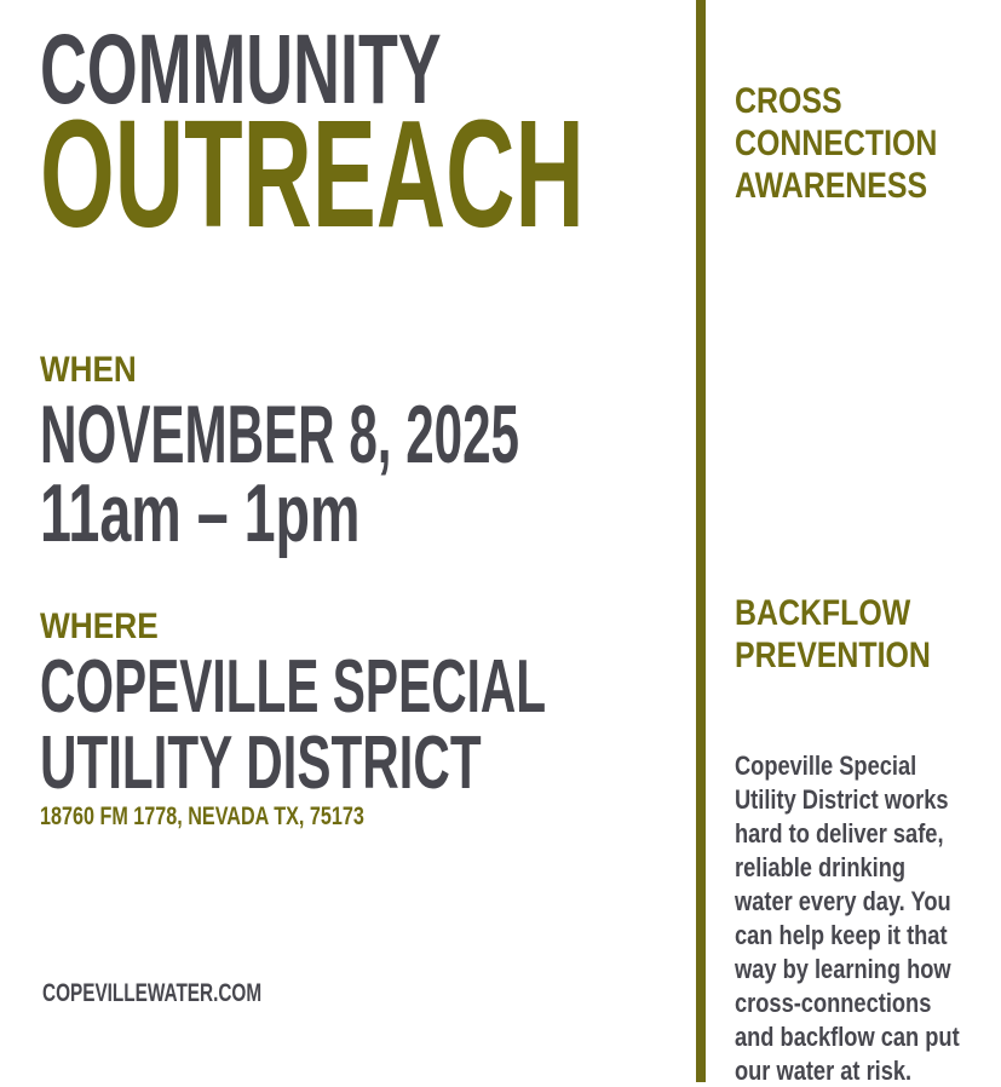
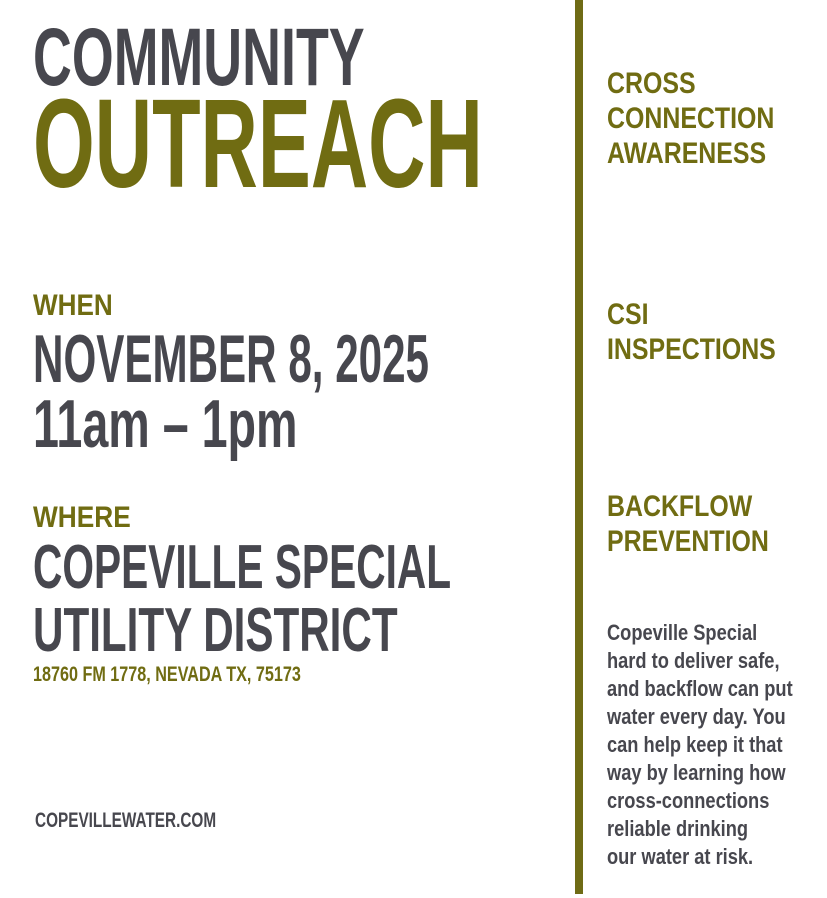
  COMMUNITY
  OUTREACH
  WHEN
  NOVEMBER 8, 2025
  11am – 1pm
  WHERE
  COPEVILLE SPECIAL
  UTILITY DISTRICT
  18760 FM 1778, NEVADA TX, 75173
  COPEVILLEWATER.COM
  CROSS
  CONNECTION
  AWARENESS
+ CSI
+ INSPECTIONS
  BACKFLOW
  PREVENTION
  Copeville Special
- Utility District works
  hard to deliver safe,
- reliable drinking
+ and backflow can put
  water every day. You
  can help keep it that
  way by learning how
  cross-connections
- and backflow can put
+ reliable drinking
  our water at risk.
